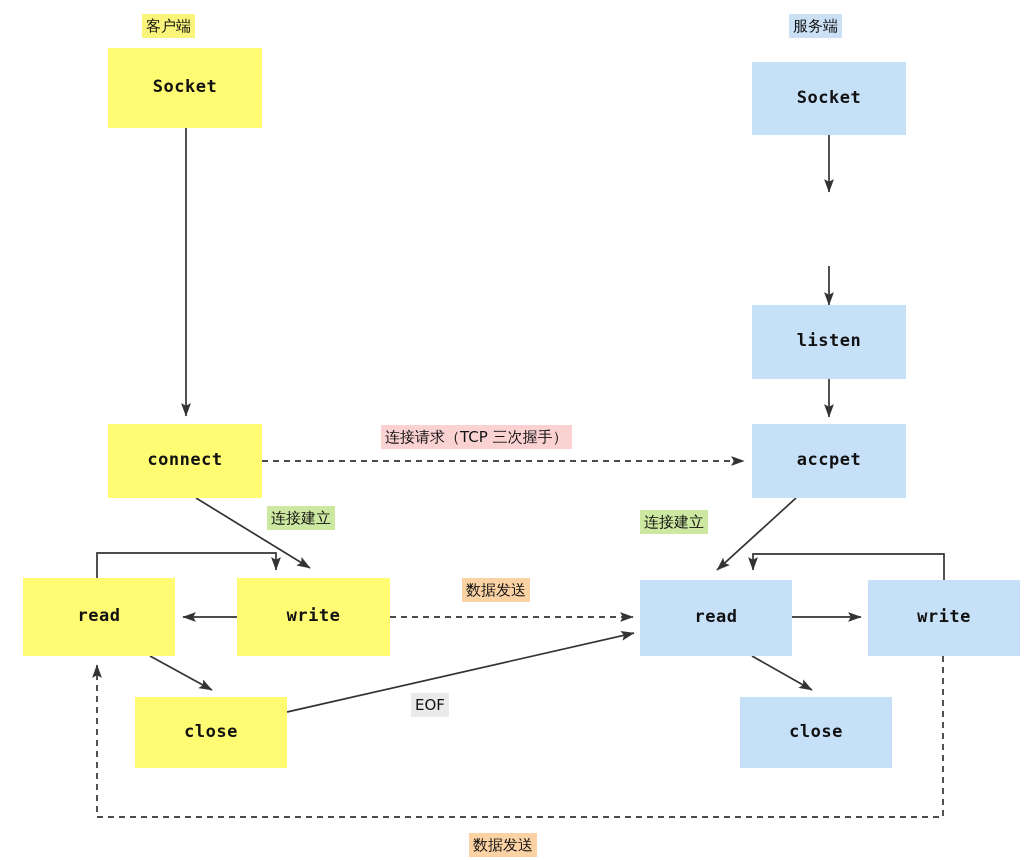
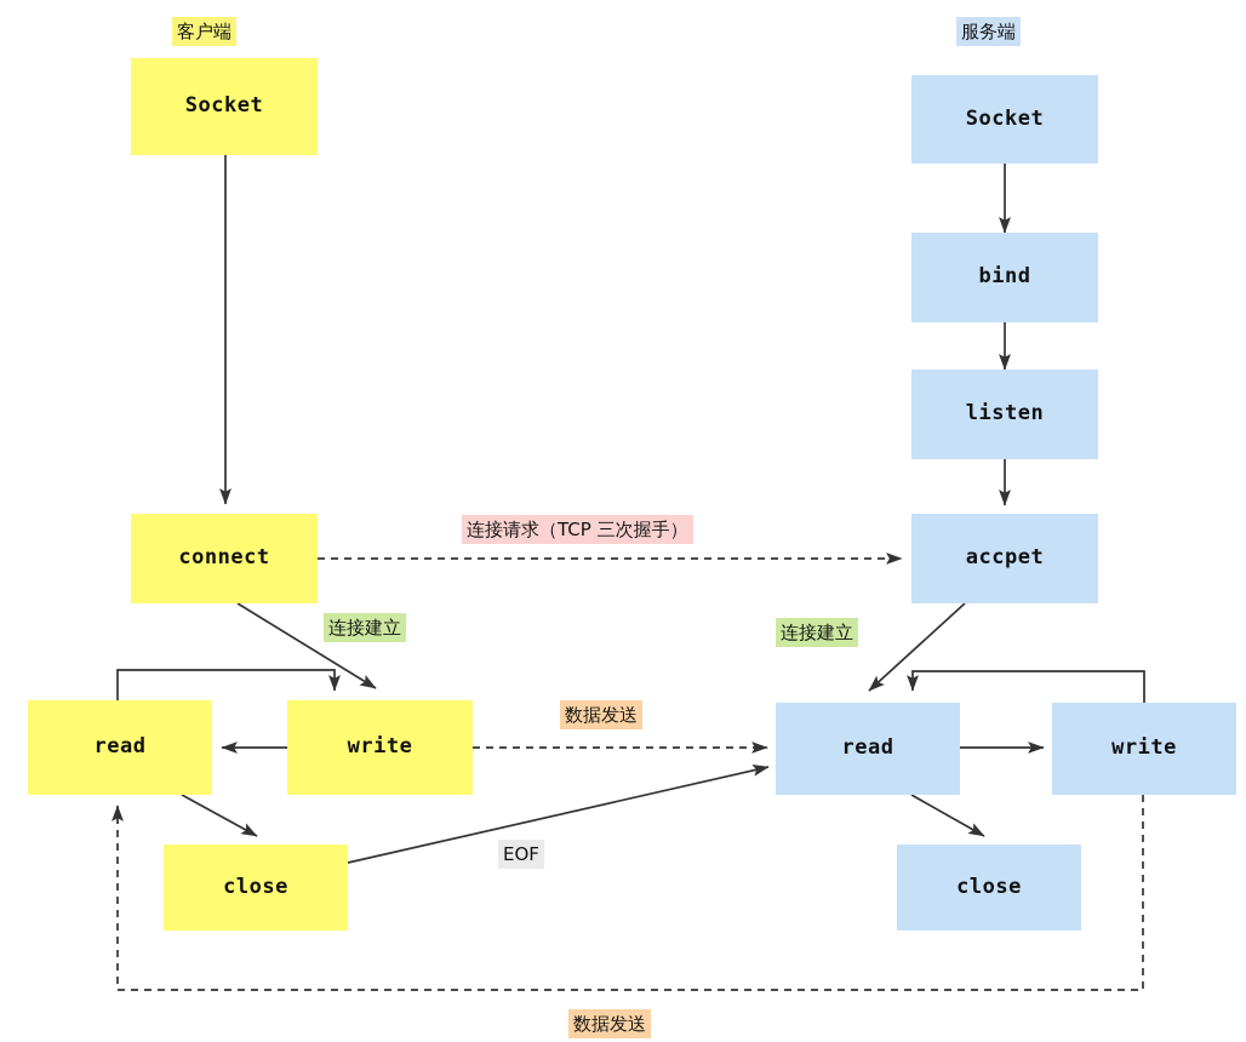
  客户端
  服务端
  Socket
  connect
  read
  write
  close
  Socket
+ bind
  listen
  accpet
  read
  write
  close
  连接请求（TCP 三次握手）
  连接建立
  连接建立
  数据发送
  EOF
  数据发送
